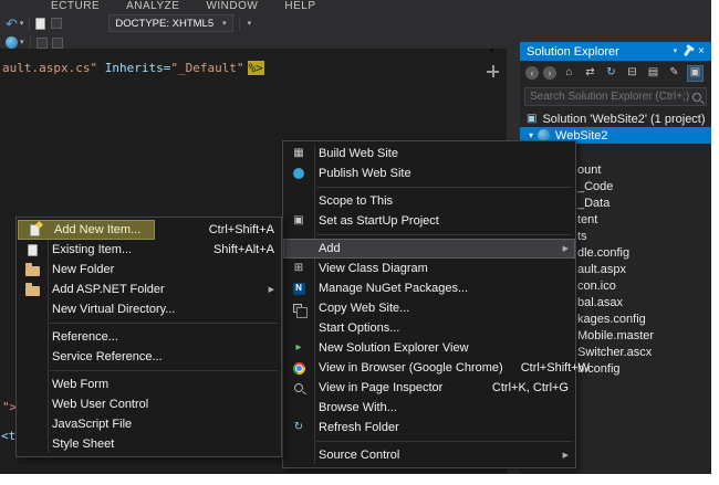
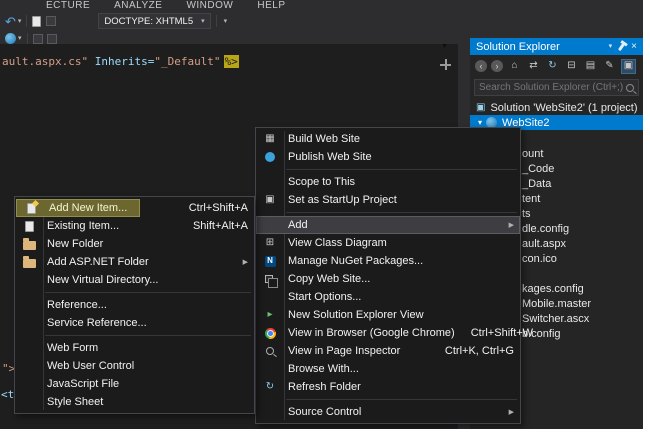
  ECTURE
  ANALYZE
  WINDOW
  HELP
  ↶
  DOCTYPE: XHTML5
  ault.aspx.cs" Inherits="_Default" %>
  ">
  Solution Explorer
  ×
  ‹
  ›
  ⌂
  ⇄
  ↻
  ⊟
  ▤
  ✎
  ▣
  Search Solution Explorer (Ctrl+;)
  ▣
  Solution 'WebSite2' (1 project)
  ▾
  WebSite2
  ount
  _Code
  _Data
  tent
  ts
  dle.config
  ault.aspx
  con.ico
- bal.asax
  kages.config
  Mobile.master
  Switcher.ascx
  b.config
  ▦
  Build Web Site
  Publish Web Site
  Scope to This
  ▣
  Set as StartUp Project
  Add
  ⊞
  View Class Diagram
  N
  Manage NuGet Packages...
  Copy Web Site...
  Start Options...
  ▸
  New Solution Explorer View
  View in Browser (Google Chrome)
  Ctrl+Shift+W
  View in Page Inspector
  Ctrl+K, Ctrl+G
  Browse With...
  ↻
  Refresh Folder
  Source Control
  Add New Item...
  Ctrl+Shift+A
  Existing Item...
  Shift+Alt+A
  New Folder
  Add ASP.NET Folder
  New Virtual Directory...
  Reference...
  Service Reference...
  Web Form
  Web User Control
  JavaScript File
  Style Sheet
